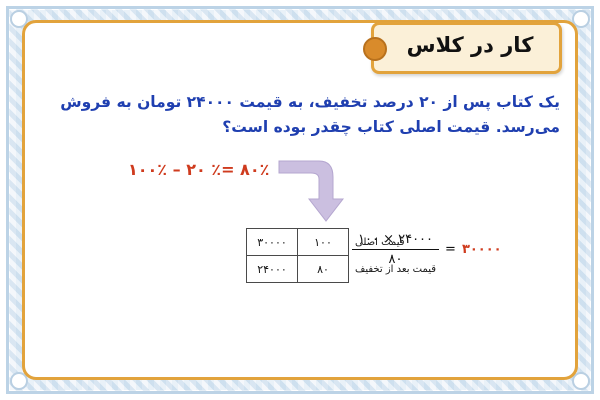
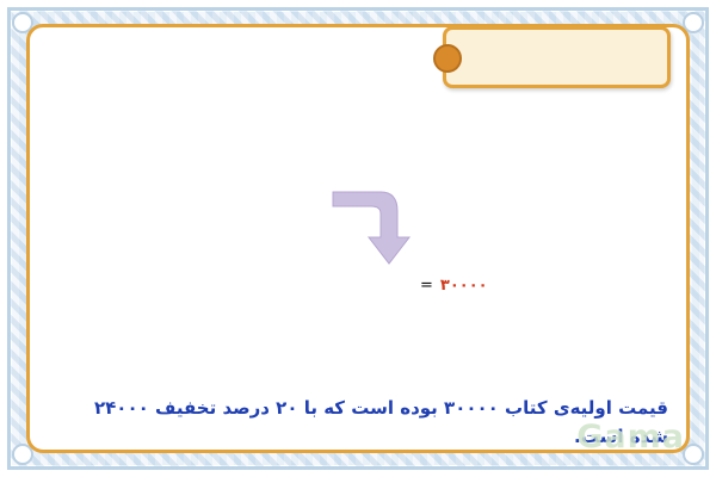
- کار در کلاس
- یک کتاب پس از ۲۰ درصد تخفیف، به قیمت ۲۴۰۰۰ تومان به فروش می‌رسد. قیمت اصلی کتاب چقدر بوده است؟
- ۱۰۰٪ – ۲۰ ٪= ۸۰٪
- قیمت اصلی	۱۰۰	۳۰۰۰۰
- قیمت بعد از تخفیف	۸۰	۲۴۰۰۰
- ۱۰۰ × ۲۴۰۰۰
- ۸۰
  =
  ۳۰۰۰۰
+ قیمت اولیه‌ی کتاب ۳۰۰۰۰ بوده است که با ۲۰ درصد تخفیف ۲۴۰۰۰ شده است.
+ Gama
